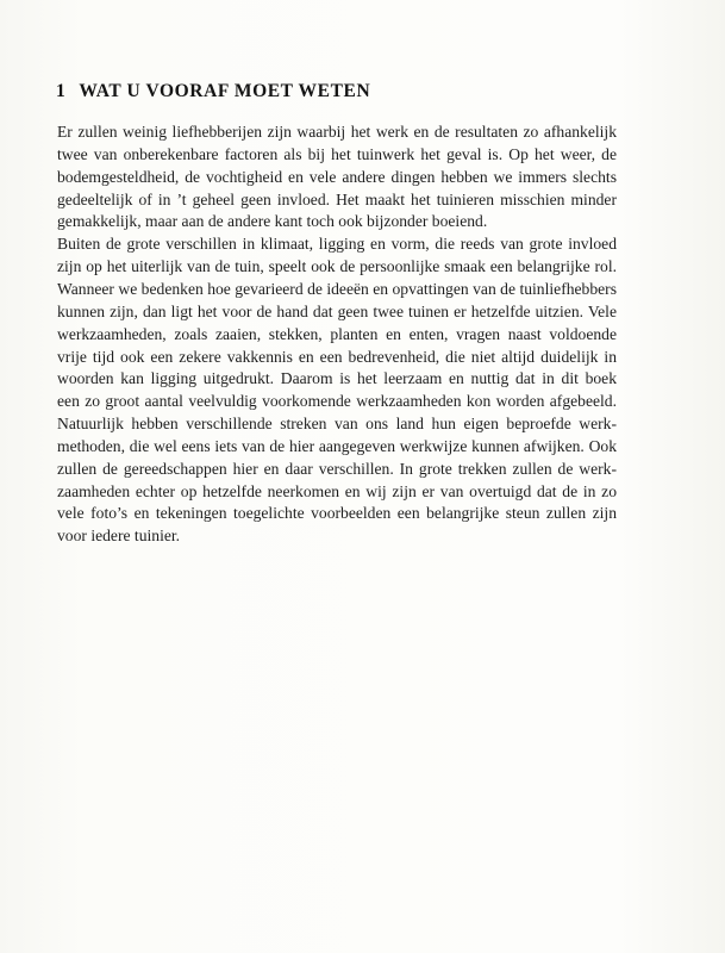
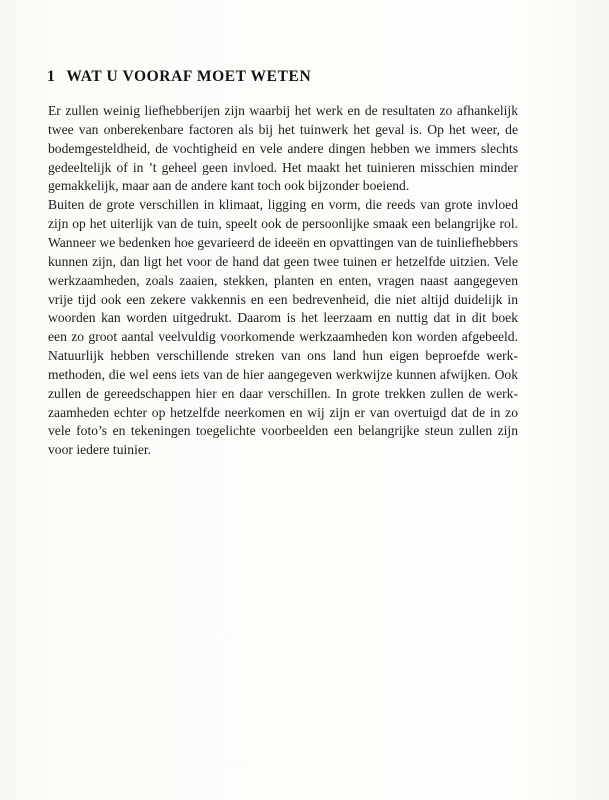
  1 WAT U VOORAF MOET WETEN
  Er zullen weinig liefhebberijen zijn waarbij het werk en de resultaten zo afhankelijk
  twee van onberekenbare factoren als bij het tuinwerk het geval is. Op het weer, de
  bodemgesteldheid, de vochtigheid en vele andere dingen hebben we immers slechts
  gedeeltelijk of in ’t geheel geen invloed. Het maakt het tuinieren misschien minder
  gemakkelijk, maar aan de andere kant toch ook bijzonder boeiend.
  Buiten de grote verschillen in klimaat, ligging en vorm, die reeds van grote invloed
  zijn op het uiterlijk van de tuin, speelt ook de persoonlijke smaak een belangrijke rol.
  Wanneer we bedenken hoe gevarieerd de ideeën en opvattingen van de tuinliefhebbers
  kunnen zijn, dan ligt het voor de hand dat geen twee tuinen er hetzelfde uitzien. Vele
- werkzaamheden, zoals zaaien, stekken, planten en enten, vragen naast voldoende
+ werkzaamheden, zoals zaaien, stekken, planten en enten, vragen naast aangegeven
  vrije tijd ook een zekere vakkennis en een bedrevenheid, die niet altijd duidelijk in
- woorden kan ligging uitgedrukt. Daarom is het leerzaam en nuttig dat in dit boek
+ woorden kan worden uitgedrukt. Daarom is het leerzaam en nuttig dat in dit boek
  een zo groot aantal veelvuldig voorkomende werkzaamheden kon worden afgebeeld.
  Natuurlijk hebben verschillende streken van ons land hun eigen beproefde werk-
  methoden, die wel eens iets van de hier aangegeven werkwijze kunnen afwijken. Ook
  zullen de gereedschappen hier en daar verschillen. In grote trekken zullen de werk-
  zaamheden echter op hetzelfde neerkomen en wij zijn er van overtuigd dat de in zo
  vele foto’s en tekeningen toegelichte voorbeelden een belangrijke steun zullen zijn
  voor iedere tuinier.
